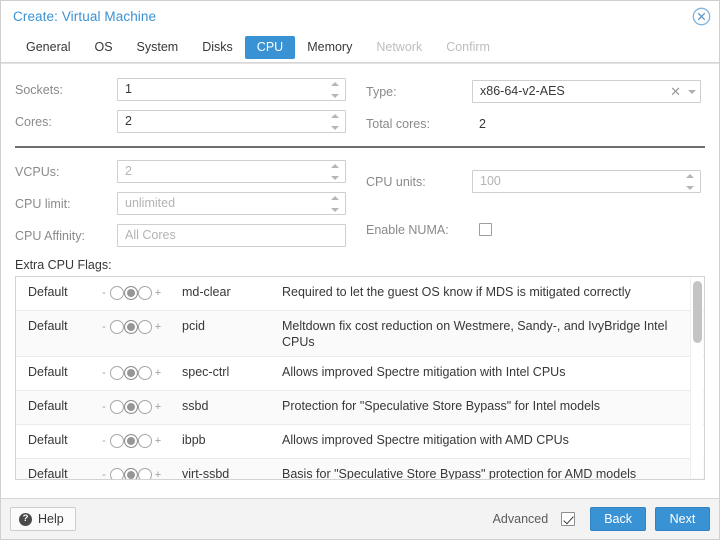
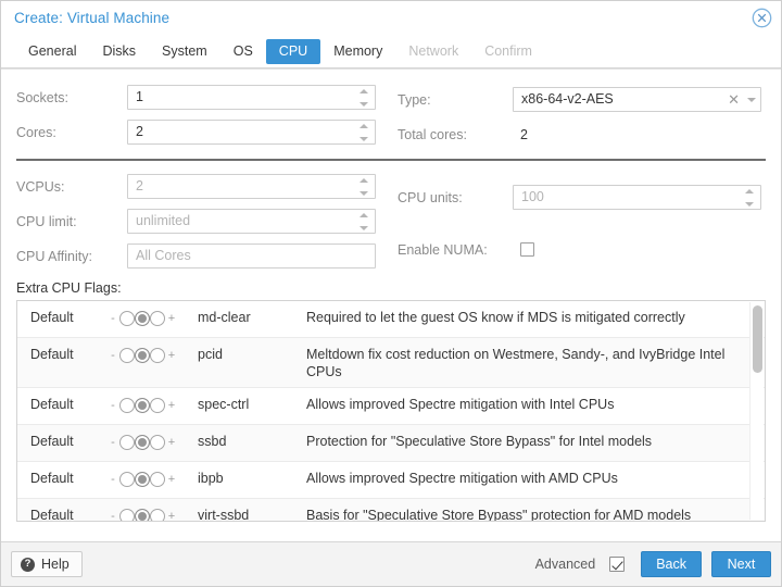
  Create: Virtual Machine
  General
- OS
+ Disks
  System
- Disks
+ OS
  CPU
  Memory
  Network
  Confirm
  Sockets:
  1
  Cores:
  2
  Type:
  x86-64-v2-AES
  ✕
  Total cores:
  2
  VCPUs:
  2
  CPU limit:
  unlimited
  CPU Affinity:
  All Cores
  CPU units:
  100
  Enable NUMA:
  Extra CPU Flags:
  Default
  -
  +
  md-clear
  Required to let the guest OS know if MDS is mitigated correctly
  Default
  -
  +
  pcid
  Meltdown fix cost reduction on Westmere, Sandy-, and IvyBridge Intel CPUs
  Default
  -
  +
  spec-ctrl
  Allows improved Spectre mitigation with Intel CPUs
  Default
  -
  +
  ssbd
  Protection for "Speculative Store Bypass" for Intel models
  Default
  -
  +
  ibpb
  Allows improved Spectre mitigation with AMD CPUs
  Default
  -
  +
  virt-ssbd
  Basis for "Speculative Store Bypass" protection for AMD models
  ?
  Help
  Advanced
  Back
  Next
